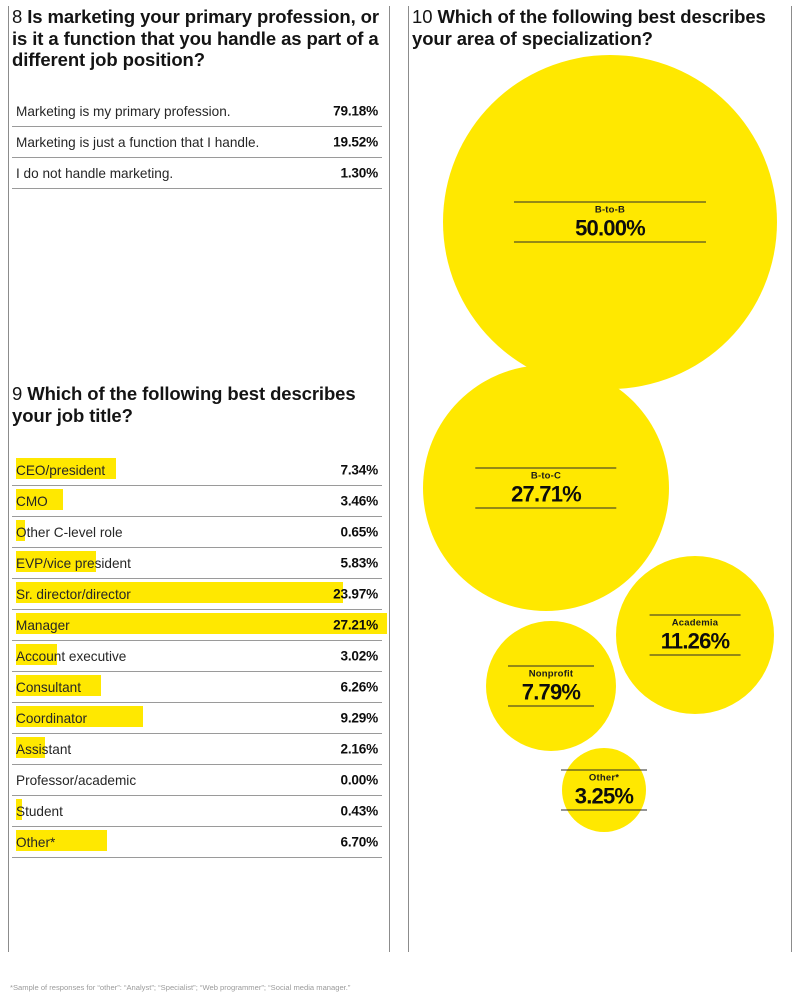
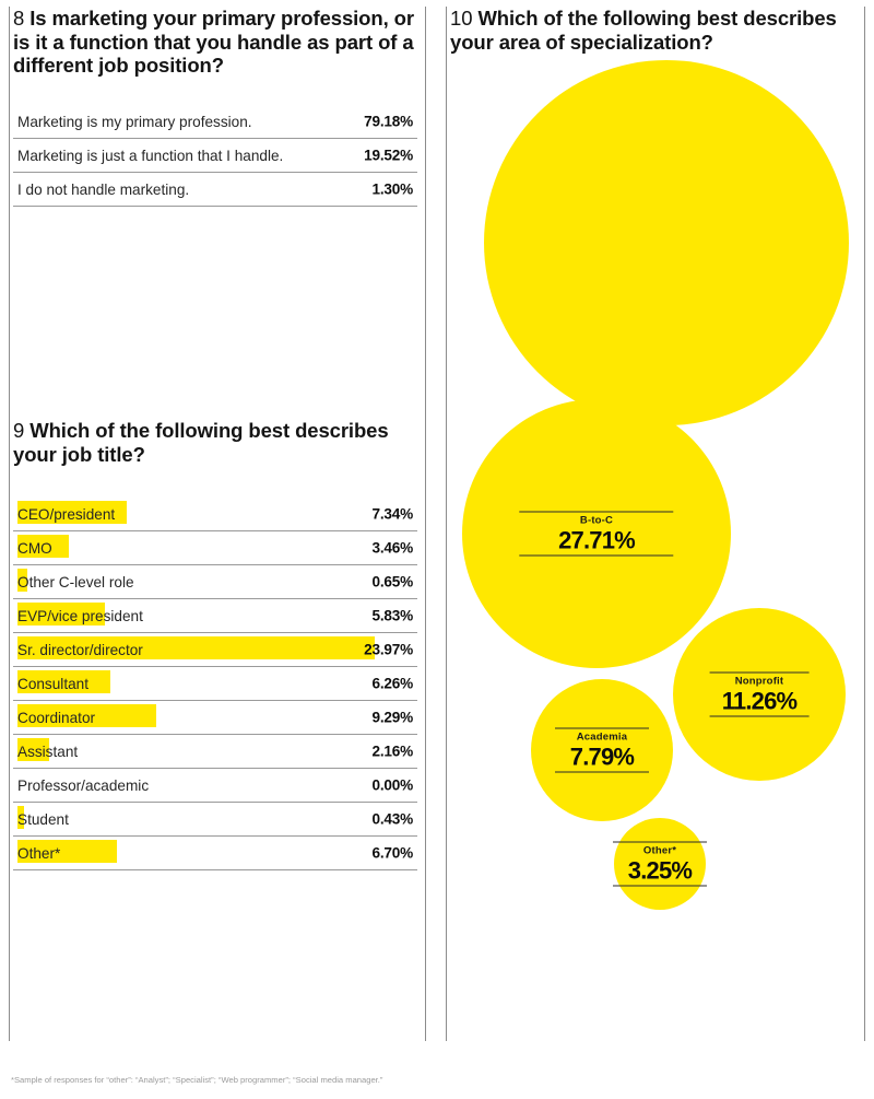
  8 Is marketing your primary profession, or is it a function that you handle as part of a different job position?
  Marketing is my primary profession.
  79.18%
  Marketing is just a function that I handle.
  19.52%
  I do not handle marketing.
  1.30%
  9 Which of the following best describes your job title?
  CEO/president
  7.34%
  CMO
  3.46%
  Other C-level role
  0.65%
  EVP/vice president
  5.83%
  Sr. director/director
  23.97%
- Manager
- 27.21%
- Account executive
- 3.02%
  Consultant
  6.26%
  Coordinator
  9.29%
  Assistant
  2.16%
  Professor/academic
  0.00%
  Student
  0.43%
  Other*
  6.70%
  *Sample of responses for “other”: “Analyst”; “Specialist”; “Web programmer”; “Social media manager.”
  10 Which of the following best describes your area of specialization?
- B-to-B
- 50.00%
  B-to-C
  27.71%
- Academia
+ Nonprofit
  11.26%
- Nonprofit
+ Academia
  7.79%
  Other*
  3.25%
